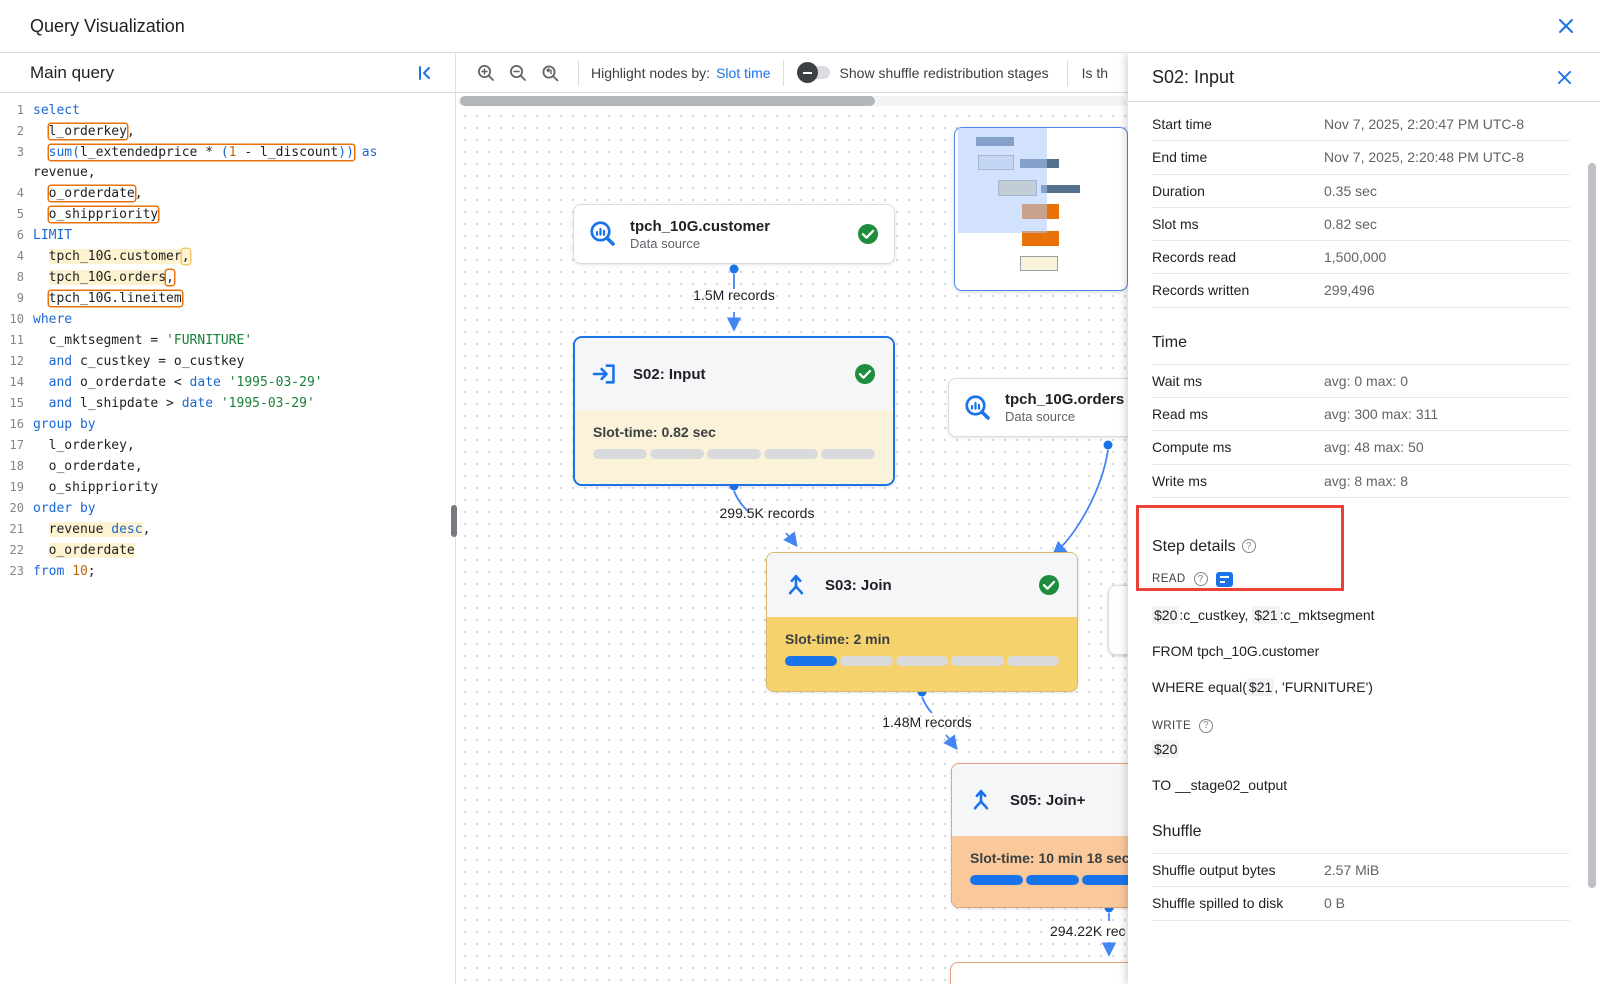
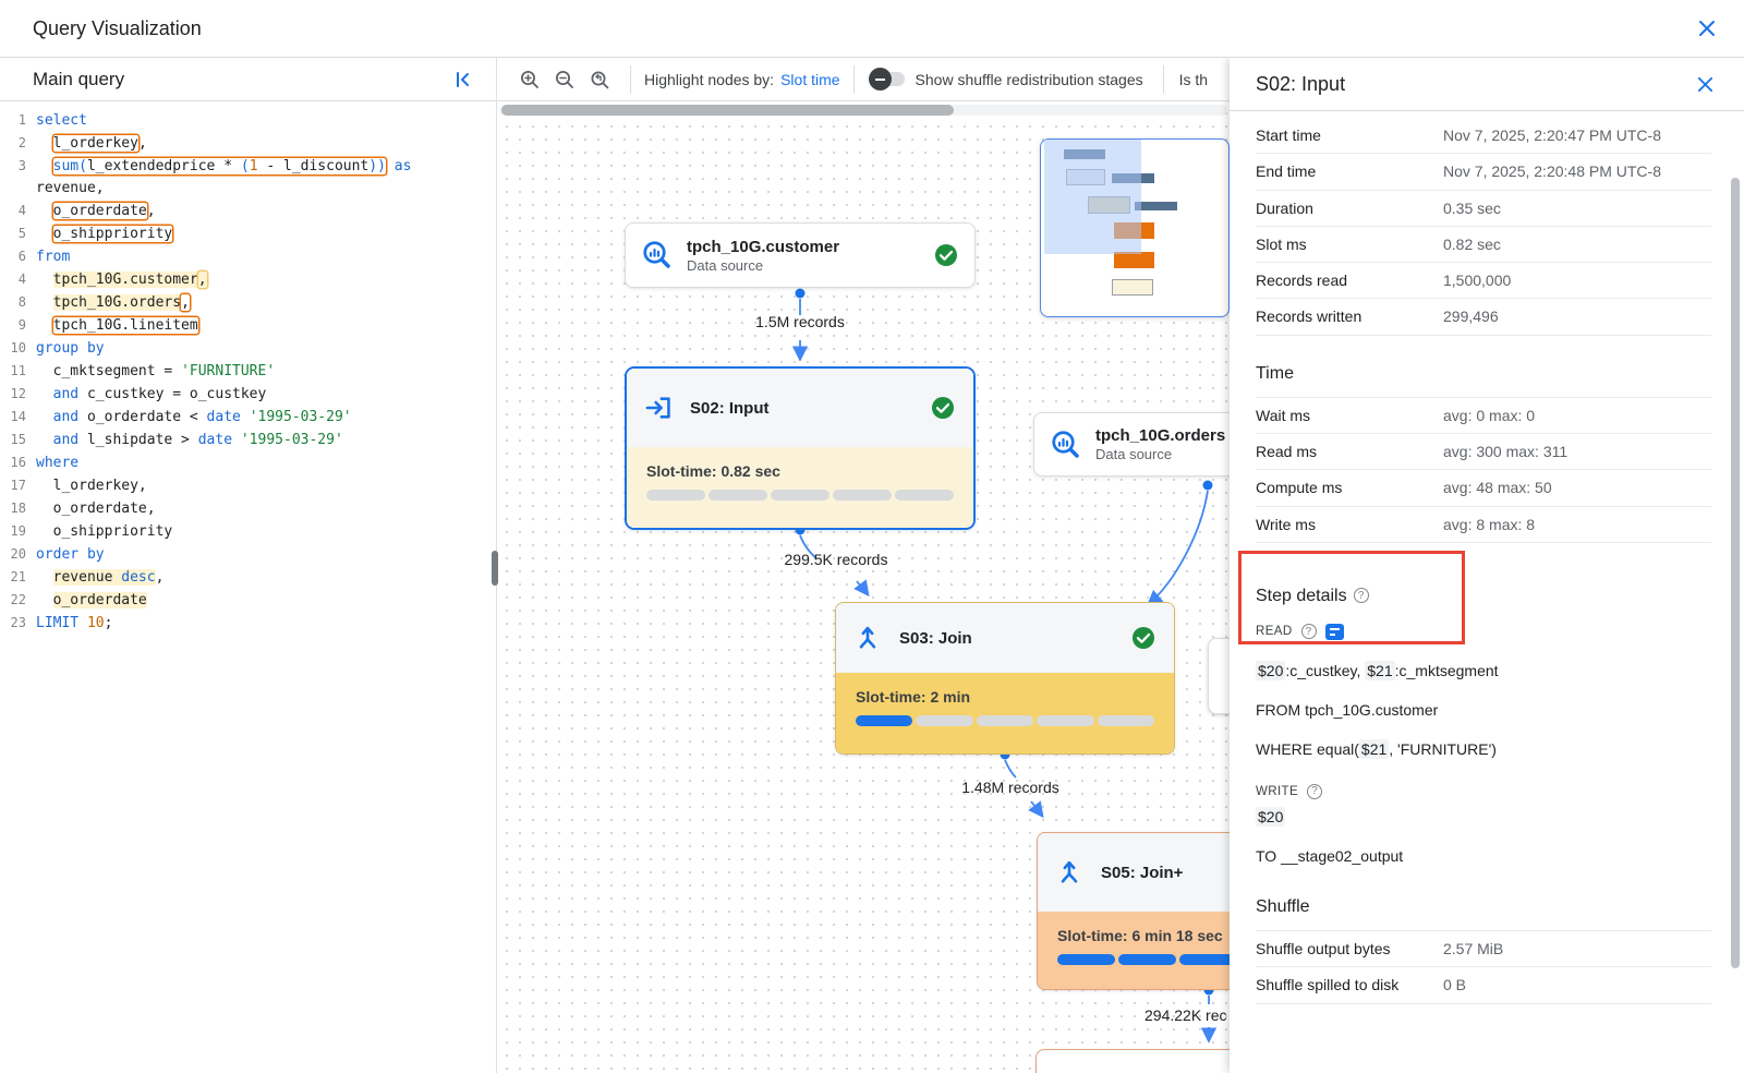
  Query Visualization
  Main query
  1 select
  2 l_orderkey,
  3 sum(l_extendedprice * (1 - l_discount)) as
  revenue,
  4 o_orderdate,
  5 o_shippriority
- 6 LIMIT
+ 6 from
  4 tpch_10G.customer,
  8 tpch_10G.orders,
  9 tpch_10G.lineitem
- 10 where
+ 10 group by
  11 c_mktsegment = 'FURNITURE'
  12 and c_custkey = o_custkey
  14 and o_orderdate < date '1995-03-29'
  15 and l_shipdate > date '1995-03-29'
- 16 group by
+ 16 where
  17 l_orderkey,
  18 o_orderdate,
  19 o_shippriority
  20 order by
  21 revenue desc,
  22 o_orderdate
- 23 from 10;
+ 23 LIMIT 10;
  Highlight nodes by:
  Slot time
  Show shuffle redistribution stages
  Is th
  tpch_10G.customer
  Data source
  1.5M records
  S02: Input
  Slot-time: 0.82 sec
  299.5K records
  tpch_10G.orders
  Data source
  S03: Join
  Slot-time: 2 min
  1.48M records
  S05: Join+
- Slot-time: 10 min 18 sec
+ Slot-time: 6 min 18 sec
  294.22K rec
  S02: Input
  Start time
  Nov 7, 2025, 2:20:47 PM UTC-8
  End time
  Nov 7, 2025, 2:20:48 PM UTC-8
  Duration
  0.35 sec
  Slot ms
  0.82 sec
  Records read
  1,500,000
  Records written
  299,496
  Time
  Wait ms
  avg: 0 max: 0
  Read ms
  avg: 300 max: 311
  Compute ms
  avg: 48 max: 50
  Write ms
  avg: 8 max: 8
  Step details ?
  READ
  ?
  $20 :c_custkey, $21 :c_mktsegment
  FROM tpch_10G.customer
  WHERE equal( $21 , 'FURNITURE')
  WRITE
  ?
  $20
  TO __stage02_output
  Shuffle
  Shuffle output bytes
  2.57 MiB
  Shuffle spilled to disk
  0 B
